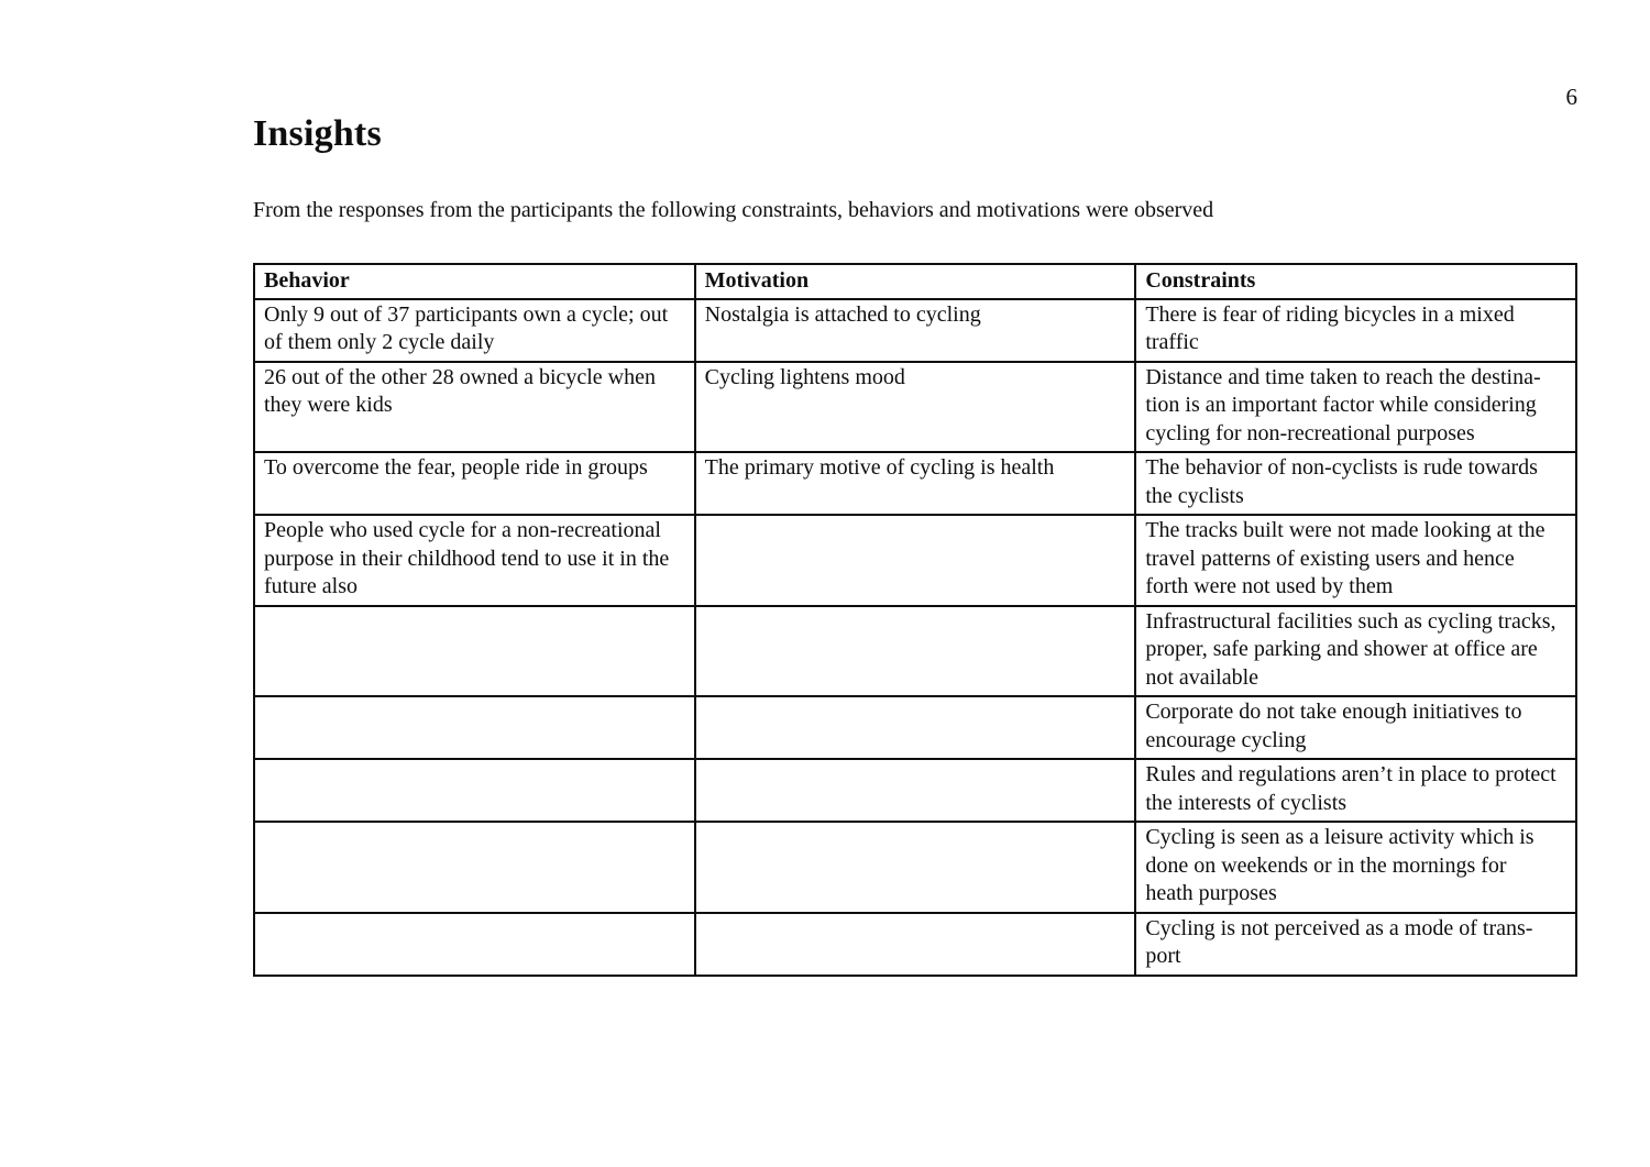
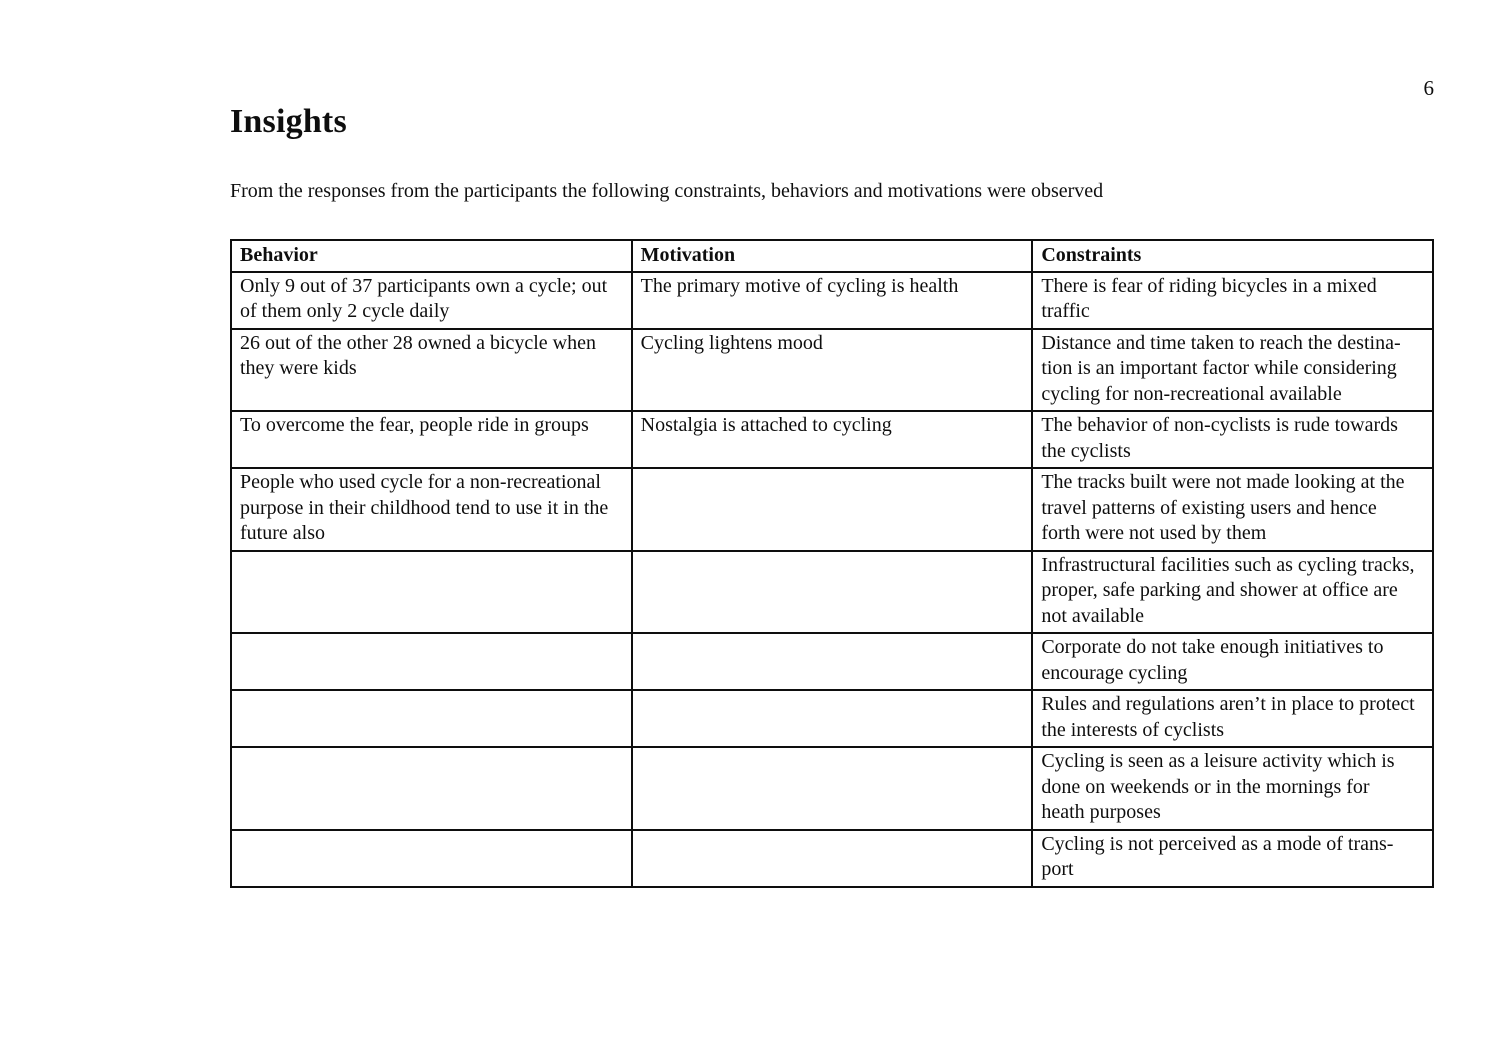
  6
  Insights
  From the responses from the participants the following constraints, behaviors and motivations were observed
  Behavior	Motivation	Constraints
- Only 9 out of 37 participants own a cycle; out of them only 2 cycle daily	Nostalgia is attached to cycling	There is fear of riding bicycles in a mixed traffic
+ Only 9 out of 37 participants own a cycle; out of them only 2 cycle daily	The primary motive of cycling is health	There is fear of riding bicycles in a mixed traffic
- 26 out of the other 28 owned a bicycle when they were kids	Cycling lightens mood	Distance and time taken to reach the destina­tion is an important factor while considering cycling for non-recreational purposes
+ 26 out of the other 28 owned a bicycle when they were kids	Cycling lightens mood	Distance and time taken to reach the destina­tion is an important factor while considering cycling for non-recreational available
- To overcome the fear, people ride in groups	The primary motive of cycling is health	The behavior of non-cyclists is rude towards the cyclists
+ To overcome the fear, people ride in groups	Nostalgia is attached to cycling	The behavior of non-cyclists is rude towards the cyclists
  People who used cycle for a non-recreational purpose in their childhood tend to use it in the future also		The tracks built were not made looking at the travel patterns of existing users and hence forth were not used by them
  		Infrastructural facilities such as cycling tracks, proper, safe parking and shower at office are not available
  		Corporate do not take enough initiatives to encourage cycling
  		Rules and regulations aren’t in place to protect the interests of cyclists
  		Cycling is seen as a leisure activity which is done on weekends or in the mornings for heath purposes
  		Cycling is not perceived as a mode of trans­port
